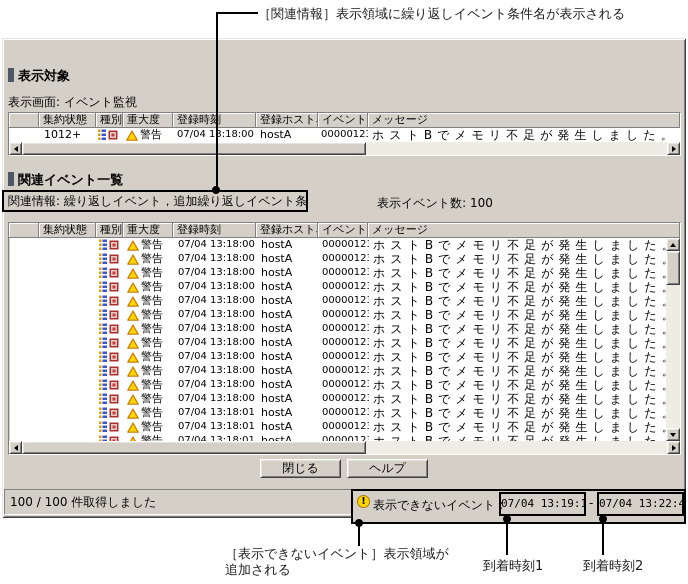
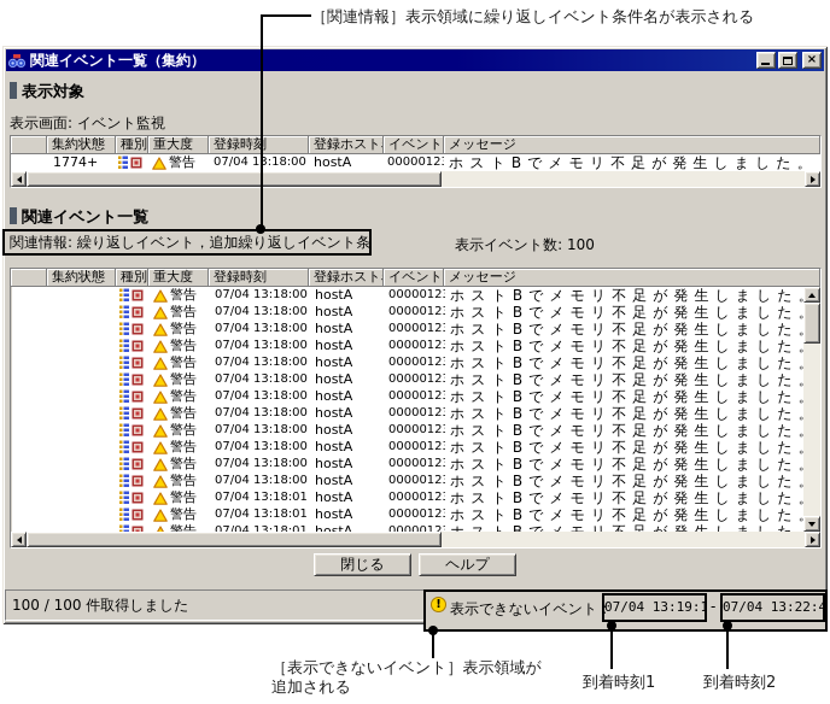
  ［関連情報］表示領域に繰り返しイベント条件名が表示される
+ 関連イベント一覧（集約）
+ ×
  表示対象
  表示画面: イベント監視
  集約状態
  種別
  重大度
  登録時
  登録ホスト
  メッセージ
- 1012+
+ 1774+
  警告
  07/04 13:18:00
  hostA
  0000012
  ホストBでメモリ不足が発生しました。
  関連イベント一覧
  関連情報: 繰り返しイベント，追加繰り返しイベント条
  表示イベント数: 100
  集約状態
  種別
  重大度
  登録時刻
  登録ホスト
  メッセージ
  警告
  07/04 13:18:00
  hostA
  0000012
  ホストBでメモリ不足が発生しました
  警告
  07/04 13:18:00
  hostA
  0000012
  ホストBでメモリ不足が発生しました
  警告
  07/04 13:18:00
  hostA
  0000012
  ホストBでメモリ不足が発生しました
  警告
  07/04 13:18:00
  hostA
  0000012
  ホストBでメモリ不足が発生しました
  警告
  07/04 13:18:00
  hostA
  0000012
  ホストBでメモリ不足が発生しました
  警告
  07/04 13:18:00
  hostA
  0000012
  ホストBでメモリ不足が発生しました
  警告
  07/04 13:18:00
  hostA
  0000012
  ホストBでメモリ不足が発生しました
  警告
  07/04 13:18:00
  hostA
  0000012
  ホストBでメモリ不足が発生しました
  警告
  07/04 13:18:00
  hostA
  0000012
  ホストBでメモリ不足が発生しました
  警告
  07/04 13:18:00
  hostA
  0000012
  ホストBでメモリ不足が発生しました
  警告
  07/04 13:18:00
  hostA
  0000012
  ホストBでメモリ不足が発生しました
  警告
  07/04 13:18:00
  hostA
  0000012
  ホストBでメモリ不足が発生しました
  警告
  07/04 13:18:01
  hostA
  0000012
  ホストBでメモリ不足が発生しました
  警告
  07/04 13:18:01
  hostA
  0000012
  ホストBでメモリ不足が発生しました
  閉じる
  ヘルプ
  100 / 100 件取得しました
  !
  表示できないイベント :
  07/04 13:19:1
  -
  07/04 13:22:4
  ［表示できないイベント］表示領域が
  追加される
  到着時刻1
  到着時刻2
